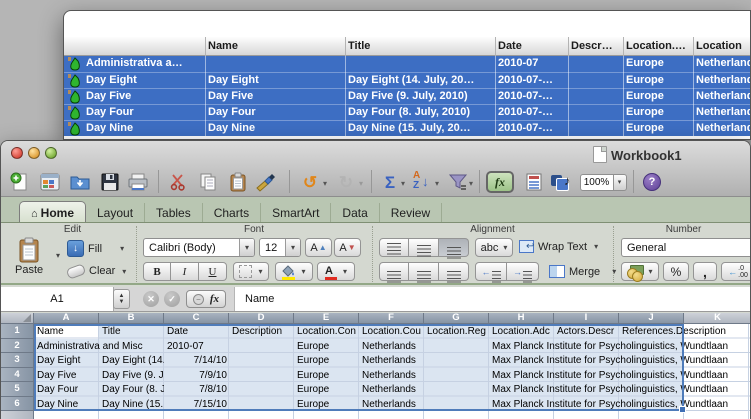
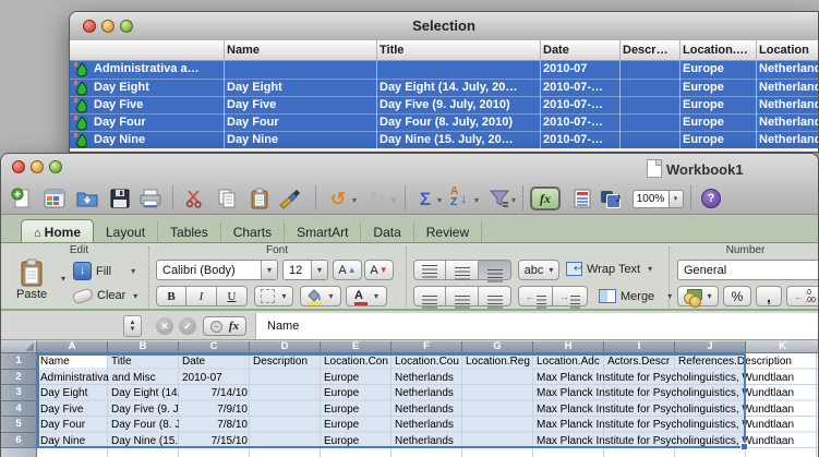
+ Selection
  Name
  Title
  Date
  Descr…
  Location.…
  Location
  Administrativa a…
  2010-07
  Europe
  Netherlan
  Day Eight
  Day Eight
  Day Eight (14. July, 20…
  2010-07-…
  Europe
  Netherlan
  Day Five
  Day Five
  Day Five (9. July, 2010)
  2010-07-…
  Europe
  Netherlan
  Day Four
  Day Four
  Day Four (8. July, 2010)
  2010-07-…
  Europe
  Netherlan
  Day Nine
  Day Nine
  Day Nine (15. July, 20…
  2010-07-…
  Europe
  Netherlan
  Workbook1
  ↺
  ▾
  ▾
  Σ
  ▾
  A
  Z
  ↓
  ▾
  ▾
  fx
  ♪
  100%
  ?
  ⌂ Home
  Layout
  Tables
  Charts
  SmartArt
  Data
  Review
  Edit
  Font
- Alignment
  Number
  Paste
  ▾
  ↓
  Fill
  ▾
  Clear
  ▾
  Calibri (Body)
  ▾
  12
  ▾
  A
  ▲
  A
  ▼
  B
  I
  U
  ▾
  ▾
  A
  ▾
  abc
  ▾
  ↩
  Wrap Text
  ▾
  ←
  →
  Merge
  ▾
  General
  ▾
  %
  ,
  ←
- A1
  ✕
  ✓
  fx
  Name
  A
  B
  C
  D
  E
  F
  G
  H
  I
  J
  K
  1
  2
  3
  4
  5
  6
  Name
  Title
  Date
  Description
  Location.Con
  Location.Cou
  Location.Reg
  Location.Adc
  Actors.Descr
  References.Description
  Administrativa and Misc
  2010-07
  Europe
  Netherlands
  Max Planck Institute for Psycholinguistics, Wundtlaan
  Day Eight
  7/14/10
  Europe
  Netherlands
  Max Planck Institute for Psycholinguistics, Wundtlaan
  Day Five
  7/9/10
  Europe
  Netherlands
  Max Planck Institute for Psycholinguistics, Wundtlaan
  Day Four
  7/8/10
  Europe
  Netherlands
  Max Planck Institute for Psycholinguistics, Wundtlaan
  Day Nine
  7/15/10
  Europe
  Netherlands
  Max Planck Institute for Psycholinguistics, Wundtlaan
